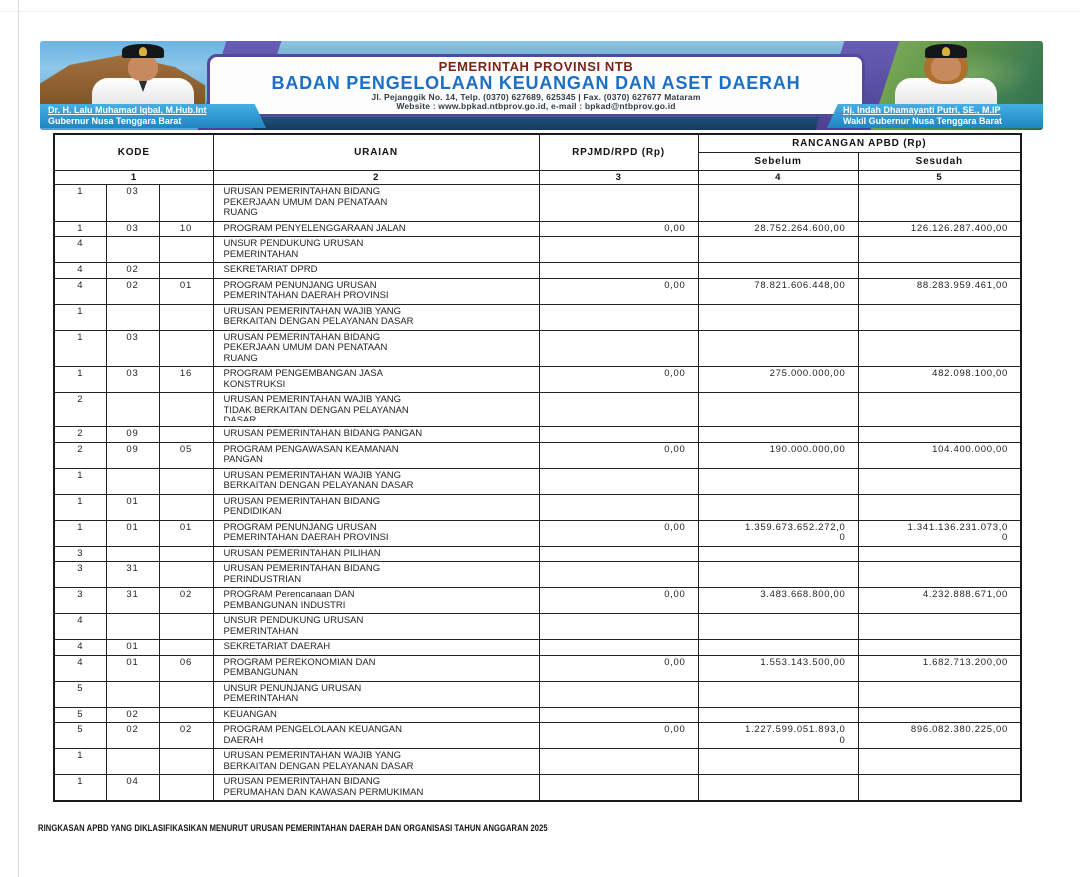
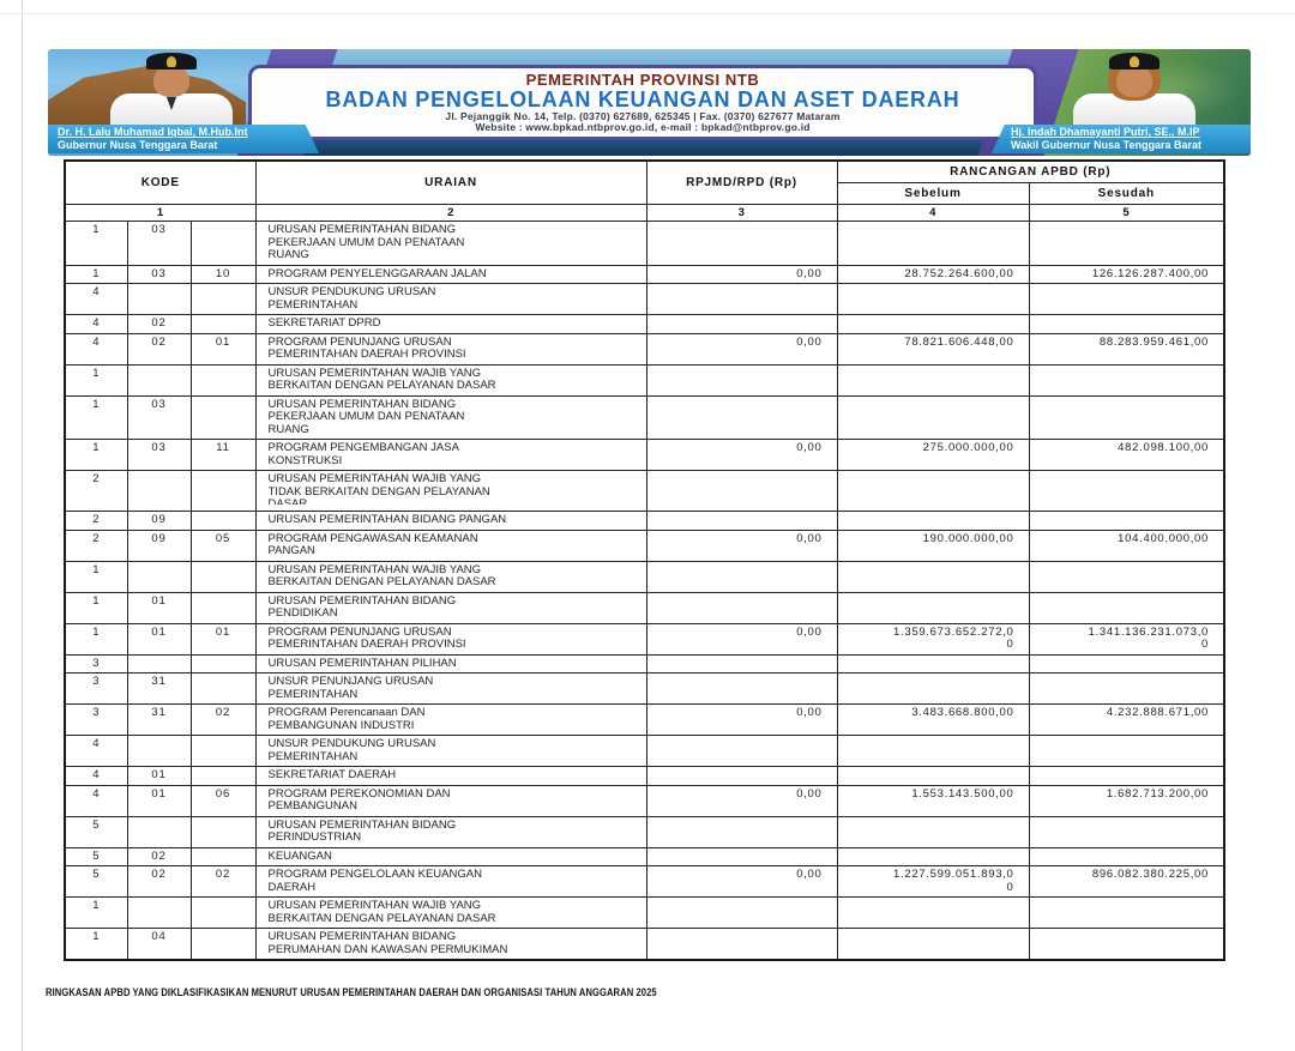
  PEMERINTAH PROVINSI NTB
  BADAN PENGELOLAAN KEUANGAN DAN ASET DAERAH
  Jl. Pejanggik No. 14, Telp. (0370) 627689, 625345 | Fax. (0370) 627677 Mataram
  Website : www.bpkad.ntbprov.go.id, e-mail : bpkad@ntbprov.go.id
  Dr. H. Lalu Muhamad Iqbal, M.Hub.Int
  Gubernur Nusa Tenggara Barat
  Hj. Indah Dhamayanti Putri, SE., M.IP
  Wakil Gubernur Nusa Tenggara Barat
  KODE	URAIAN	RPJMD/RPD (Rp)	RANCANGAN APBD (Rp)
  Sebelum	Sesudah
  1	2	3	4	5
  1	03		URUSAN PEMERINTAHAN BIDANG PEKERJAAN UMUM DAN PENATAAN RUANG
  1	03	10	PROGRAM PENYELENGGARAAN JALAN	0,00	28.752.264.600,00	126.126.287.400,00
  4			UNSUR PENDUKUNG URUSAN PEMERINTAHAN
  4	02		SEKRETARIAT DPRD
  4	02	01	PROGRAM PENUNJANG URUSAN PEMERINTAHAN DAERAH PROVINSI	0,00	78.821.606.448,00	88.283.959.461,00
  1			URUSAN PEMERINTAHAN WAJIB YANG BERKAITAN DENGAN PELAYANAN DASAR
  1	03		URUSAN PEMERINTAHAN BIDANG PEKERJAAN UMUM DAN PENATAAN RUANG
- 1	03	16	PROGRAM PENGEMBANGAN JASA KONSTRUKSI	0,00	275.000.000,00	482.098.100,00
+ 1	03	11	PROGRAM PENGEMBANGAN JASA KONSTRUKSI	0,00	275.000.000,00	482.098.100,00
  2			URUSAN PEMERINTAHAN WAJIB YANG TIDAK BERKAITAN DENGAN PELAYANAN
  2	09		URUSAN PEMERINTAHAN BIDANG PANGAN
  2	09	05	PROGRAM PENGAWASAN KEAMANAN PANGAN	0,00	190.000.000,00	104.400.000,00
  1			URUSAN PEMERINTAHAN WAJIB YANG BERKAITAN DENGAN PELAYANAN DASAR
  1	01		URUSAN PEMERINTAHAN BIDANG PENDIDIKAN
  1	01	01	PROGRAM PENUNJANG URUSAN PEMERINTAHAN DAERAH PROVINSI	0,00	1.359.673.652.272,00	1.341.136.231.073,00
  3			URUSAN PEMERINTAHAN PILIHAN
- 3	31		URUSAN PEMERINTAHAN BIDANG PERINDUSTRIAN
+ 3	31		UNSUR PENUNJANG URUSAN PEMERINTAHAN
  3	31	02	PROGRAM Perencanaan DAN PEMBANGUNAN INDUSTRI	0,00	3.483.668.800,00	4.232.888.671,00
  4			UNSUR PENDUKUNG URUSAN PEMERINTAHAN
  4	01		SEKRETARIAT DAERAH
  4	01	06	PROGRAM PEREKONOMIAN DAN PEMBANGUNAN	0,00	1.553.143.500,00	1.682.713.200,00
- 5			UNSUR PENUNJANG URUSAN PEMERINTAHAN
+ 5			URUSAN PEMERINTAHAN BIDANG PERINDUSTRIAN
  5	02		KEUANGAN
  5	02	02	PROGRAM PENGELOLAAN KEUANGAN DAERAH	0,00	1.227.599.051.893,00	896.082.380.225,00
  1			URUSAN PEMERINTAHAN WAJIB YANG BERKAITAN DENGAN PELAYANAN DASAR
  1	04		URUSAN PEMERINTAHAN BIDANG PERUMAHAN DAN KAWASAN PERMUKIMAN
  RINGKASAN APBD YANG DIKLASIFIKASIKAN MENURUT URUSAN PEMERINTAHAN DAERAH DAN ORGANISASI TAHUN ANGGARAN 2025
